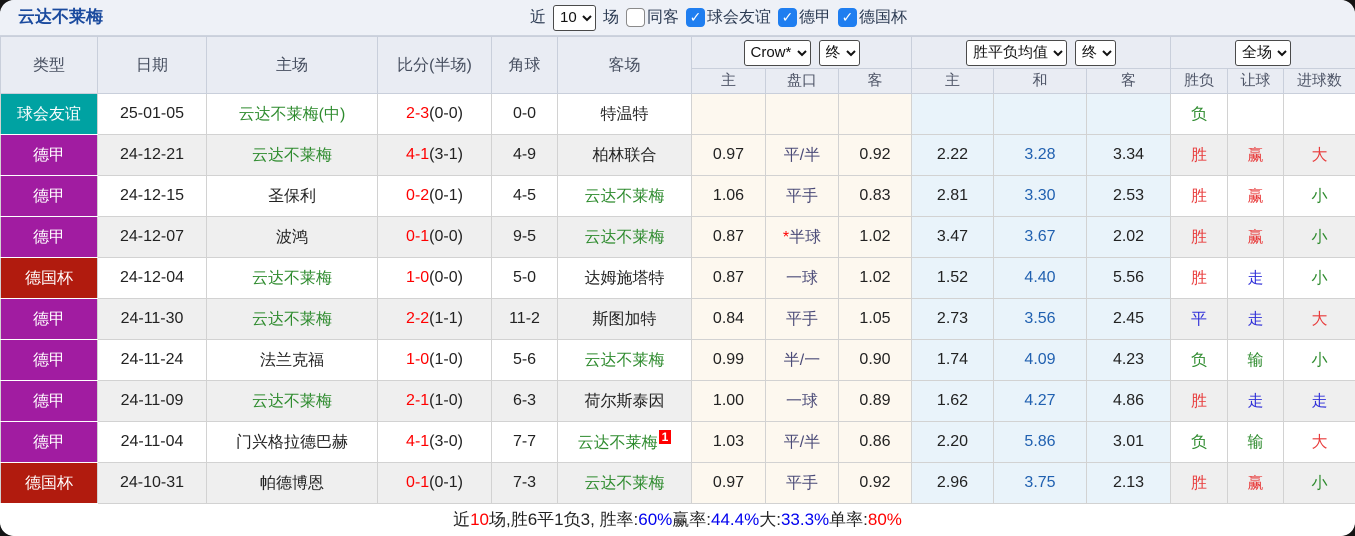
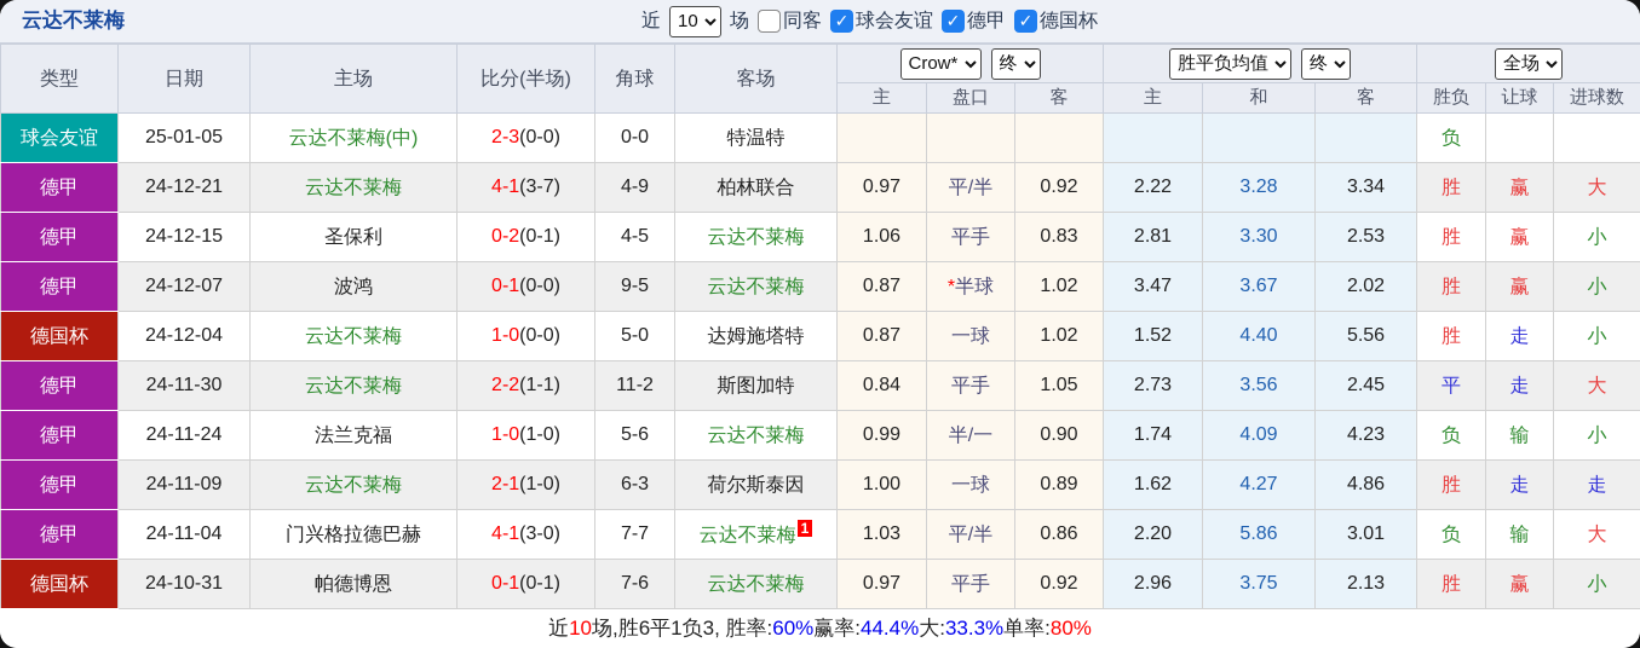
  云达不莱梅
  近
  10
  场
  同客
  球会友谊
  德甲
  德国杯
  类型	日期	主场	比分(半场)	角球	客场	Crow* 终	胜平负均值 终	全场
  主	盘口	客	主	和	客	胜负	让球	进球数
  球会友谊	25-01-05	云达不莱梅(中)	2-3(0-0)	0-0	特温特							负
- 德甲	24-12-21	云达不莱梅	4-1(3-1)	4-9	柏林联合	0.97	平/半	0.92	2.22	3.28	3.34	胜	赢	大
+ 德甲	24-12-21	云达不莱梅	4-1(3-7)	4-9	柏林联合	0.97	平/半	0.92	2.22	3.28	3.34	胜	赢	大
  德甲	24-12-15	圣保利	0-2(0-1)	4-5	云达不莱梅	1.06	平手	0.83	2.81	3.30	2.53	胜	赢	小
  德甲	24-12-07	波鸿	0-1(0-0)	9-5	云达不莱梅	0.87	*半球	1.02	3.47	3.67	2.02	胜	赢	小
  德国杯	24-12-04	云达不莱梅	1-0(0-0)	5-0	达姆施塔特	0.87	一球	1.02	1.52	4.40	5.56	胜	走	小
  德甲	24-11-30	云达不莱梅	2-2(1-1)	11-2	斯图加特	0.84	平手	1.05	2.73	3.56	2.45	平	走	大
  德甲	24-11-24	法兰克福	1-0(1-0)	5-6	云达不莱梅	0.99	半/一	0.90	1.74	4.09	4.23	负	输	小
  德甲	24-11-09	云达不莱梅	2-1(1-0)	6-3	荷尔斯泰因	1.00	一球	0.89	1.62	4.27	4.86	胜	走	走
  德甲	24-11-04	门兴格拉德巴赫	4-1(3-0)	7-7	云达不莱梅 1	1.03	平/半	0.86	2.20	5.86	3.01	负	输	大
- 德国杯	24-10-31	帕德博恩	0-1(0-1)	7-3	云达不莱梅	0.97	平手	0.92	2.96	3.75	2.13	胜	赢	小
+ 德国杯	24-10-31	帕德博恩	0-1(0-1)	7-6	云达不莱梅	0.97	平手	0.92	2.96	3.75	2.13	胜	赢	小
  近
  10
  场,胜6平1负3, 胜率:
  60%
  赢率:
  44.4%
  大:
  33.3%
  单率:
  80%
